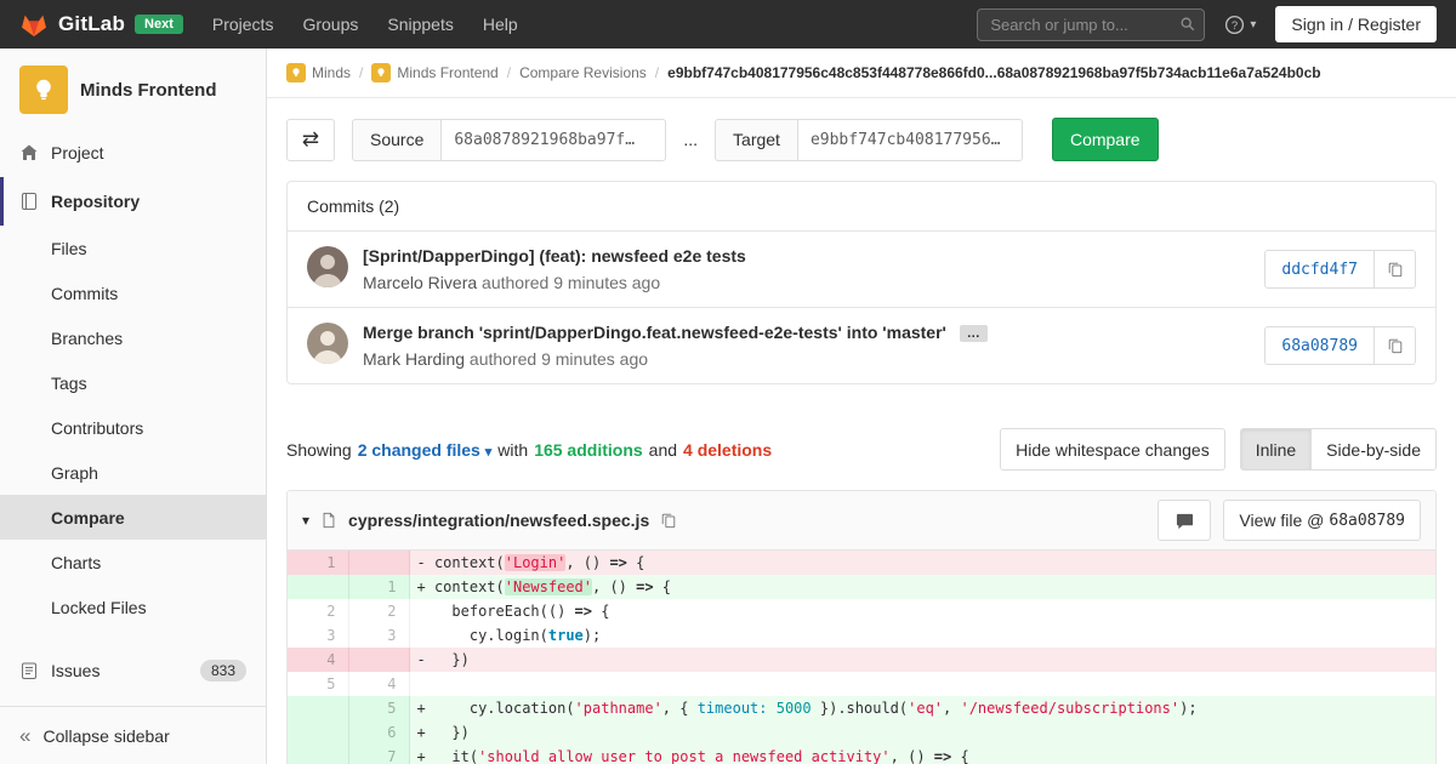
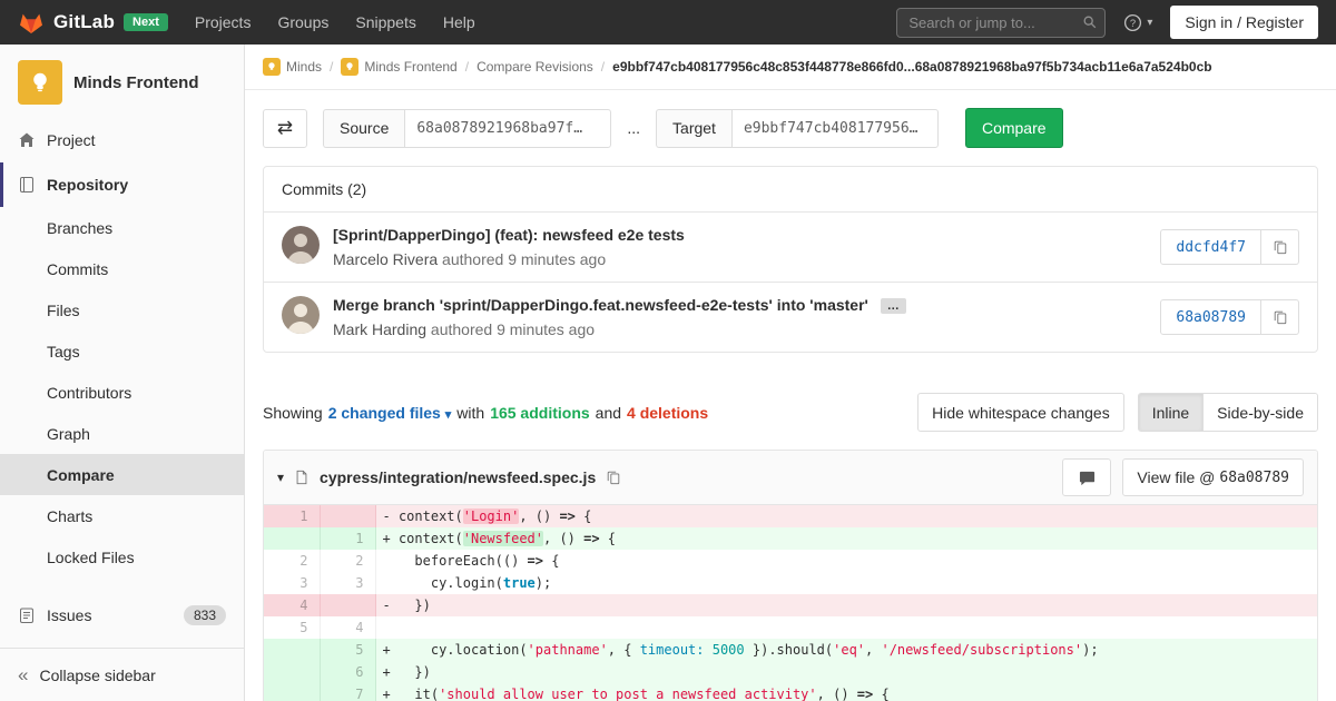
  GitLab
  Next
  Projects
  Groups
  Snippets
  Help
  Search or jump to...
  ?
  ▾
  Sign in / Register
  Minds Frontend
  Project
  Repository
- Files
+ Branches
  Commits
- Branches
+ Files
  Tags
  Contributors
  Graph
  Compare
  Charts
  Locked Files
  Issues
  833
  «
  Collapse sidebar
  Minds
  /
  Minds Frontend
  /
  Compare Revisions
  /
  e9bbf747cb408177956c48c853f448778e866fd0...68a0878921968ba97f5b734acb11e6a7a524b0cb
  ⇄
  Source
  68a0878921968ba97f…
  ...
  Target
  e9bbf747cb408177956…
  Compare
  Commits (2)
  [Sprint/DapperDingo] (feat): newsfeed e2e tests
  Marcelo Rivera authored 9 minutes ago
  ddcfd4f7
  Merge branch 'sprint/DapperDingo.feat.newsfeed-e2e-tests' into 'master' …
  Mark Harding authored 9 minutes ago
  68a08789
  Showing
  2 changed files ▾
  with
  165 additions
  and
  4 deletions
  Hide whitespace changes
  Inline
  Side-by-side
  ▾
  cypress/integration/newsfeed.spec.js
  View file @
  68a08789
  1		- context('Login', () => {
  	1	+ context('Newsfeed', () => {
  2	2	beforeEach(() => {
  3	3	cy.login(true);
  4		- })
  5	4
  	5	+ cy.location('pathname', { timeout: 5000 }).should('eq', '/newsfeed/subscriptions');
  	6	+ })
  	7	+ it('should allow user to post a newsfeed activity', () => {
